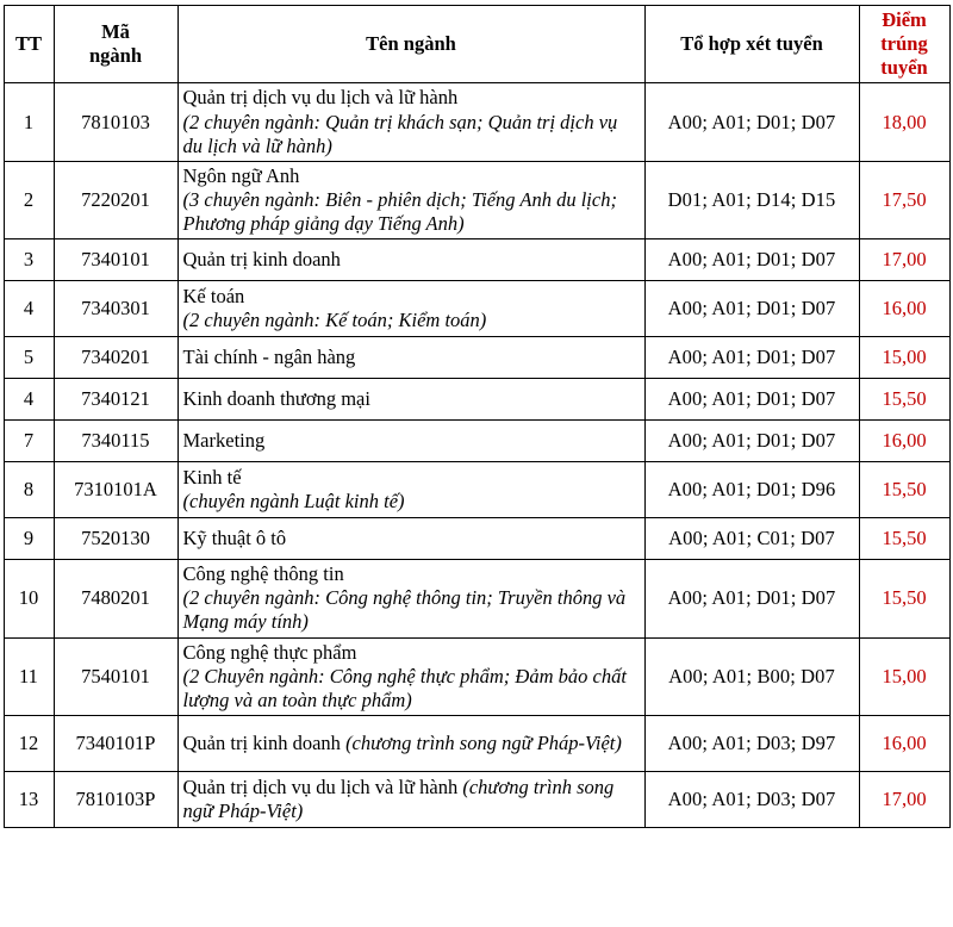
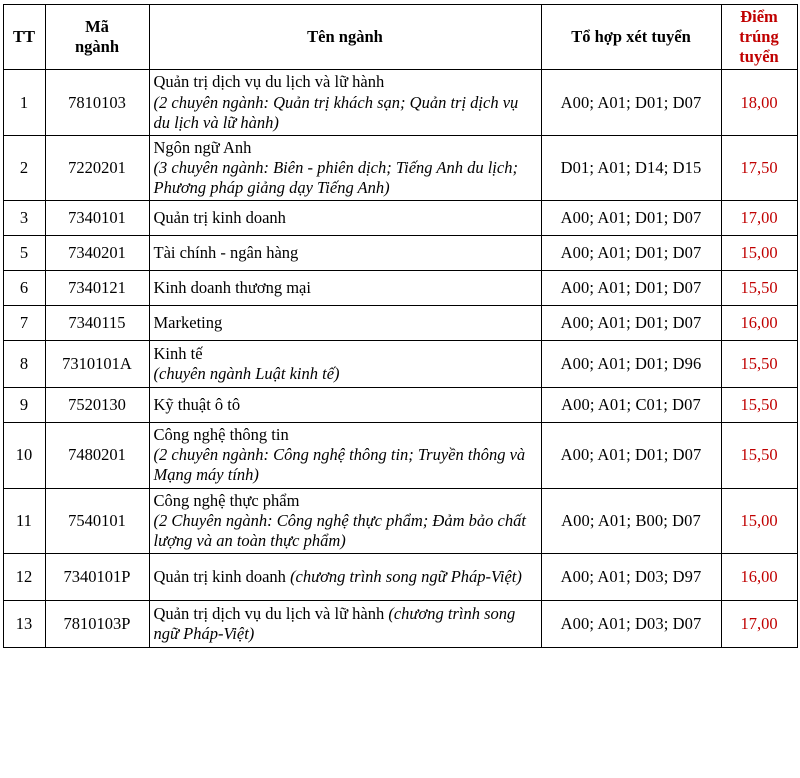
  TT	Mã ngành	Tên ngành	Tổ hợp xét tuyển	Điểm trúng tuyển
  1	7810103	Quản trị dịch vụ du lịch và lữ hành(2 chuyên ngành: Quản trị khách sạn; Quản trị dịch vụ du lịch và lữ hành)	A00; A01; D01; D07	18,00
  2	7220201	Ngôn ngữ Anh(3 chuyên ngành: Biên - phiên dịch; Tiếng Anh du lịch; Phương pháp giảng dạy Tiếng Anh)	D01; A01; D14; D15	17,50
  3	7340101	Quản trị kinh doanh	A00; A01; D01; D07	17,00
- 4	7340301	Kế toán(2 chuyên ngành: Kế toán; Kiểm toán)	A00; A01; D01; D07	16,00
  5	7340201	Tài chính - ngân hàng	A00; A01; D01; D07	15,00
- 4	7340121	Kinh doanh thương mại	A00; A01; D01; D07	15,50
+ 6	7340121	Kinh doanh thương mại	A00; A01; D01; D07	15,50
  7	7340115	Marketing	A00; A01; D01; D07	16,00
  8	7310101A	Kinh tế(chuyên ngành Luật kinh tế)	A00; A01; D01; D96	15,50
  9	7520130	Kỹ thuật ô tô	A00; A01; C01; D07	15,50
  10	7480201	Công nghệ thông tin(2 chuyên ngành: Công nghệ thông tin; Truyền thông và Mạng máy tính)	A00; A01; D01; D07	15,50
  11	7540101	Công nghệ thực phẩm(2 Chuyên ngành: Công nghệ thực phẩm; Đảm bảo chất lượng và an toàn thực phẩm)	A00; A01; B00; D07	15,00
  12	7340101P	Quản trị kinh doanh (chương trình song ngữ Pháp-Việt)	A00; A01; D03; D97	16,00
  13	7810103P	Quản trị dịch vụ du lịch và lữ hành (chương trình song ngữ Pháp-Việt)	A00; A01; D03; D07	17,00
